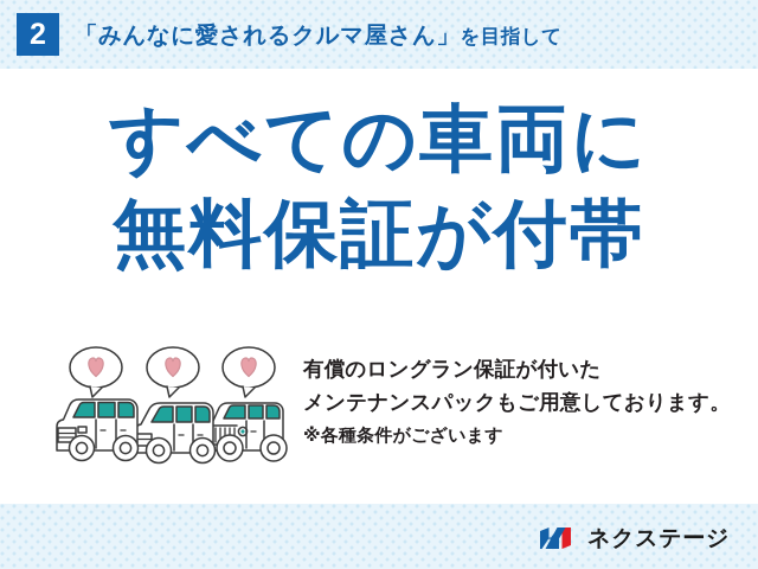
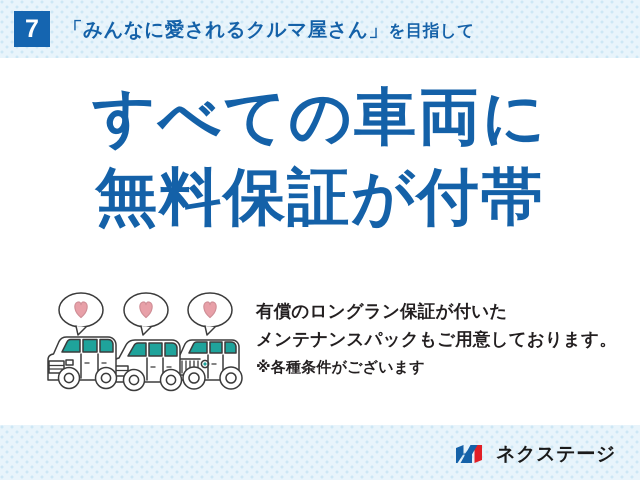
- 2
+ 7
  「みんなに愛されるクルマ屋さん」を目指して
  すべての車両に
  無料保証が付帯
  有償のロングラン保証が付いた
  メンテナンスパックもご用意しております。
  ※各種条件がございます
  ネクステージ
